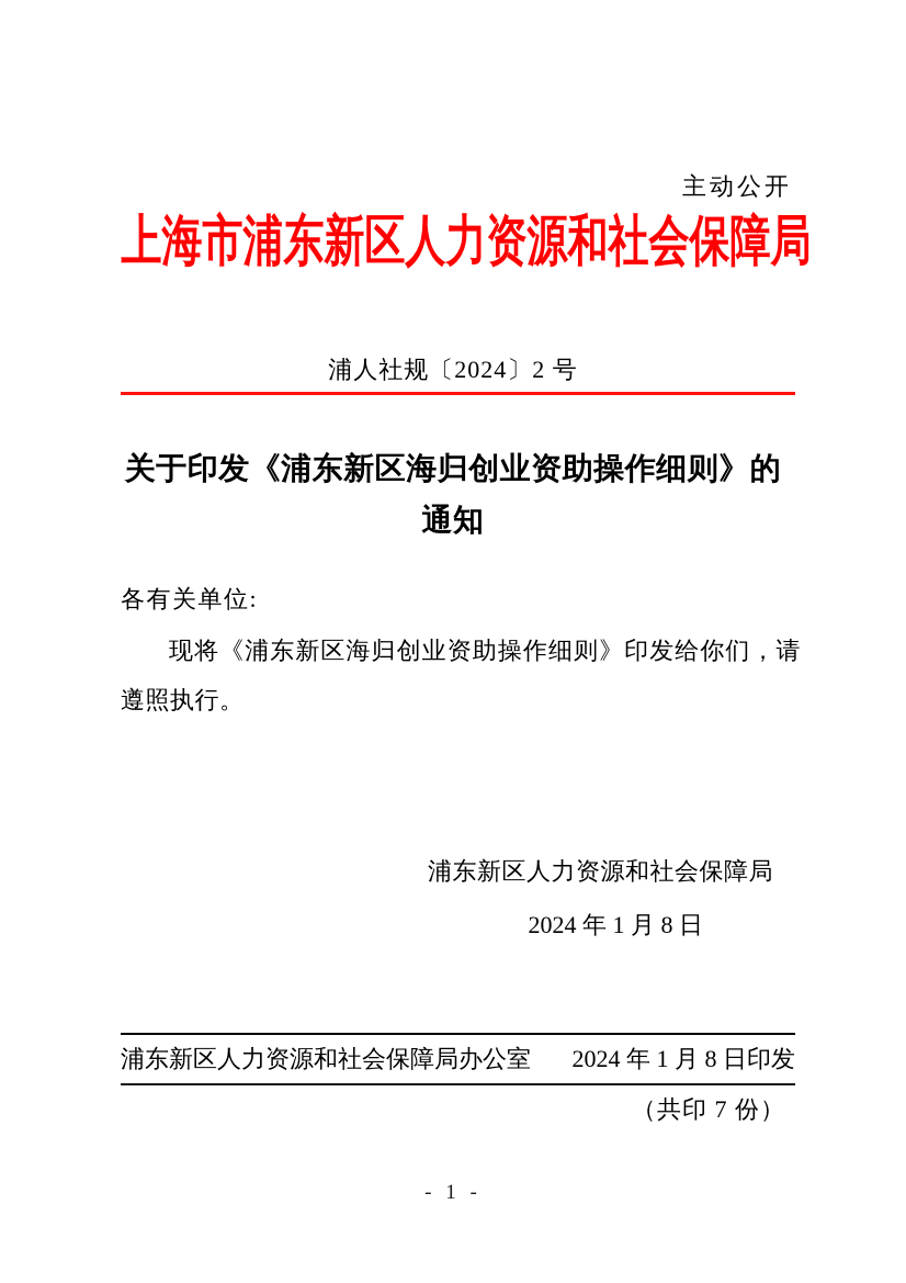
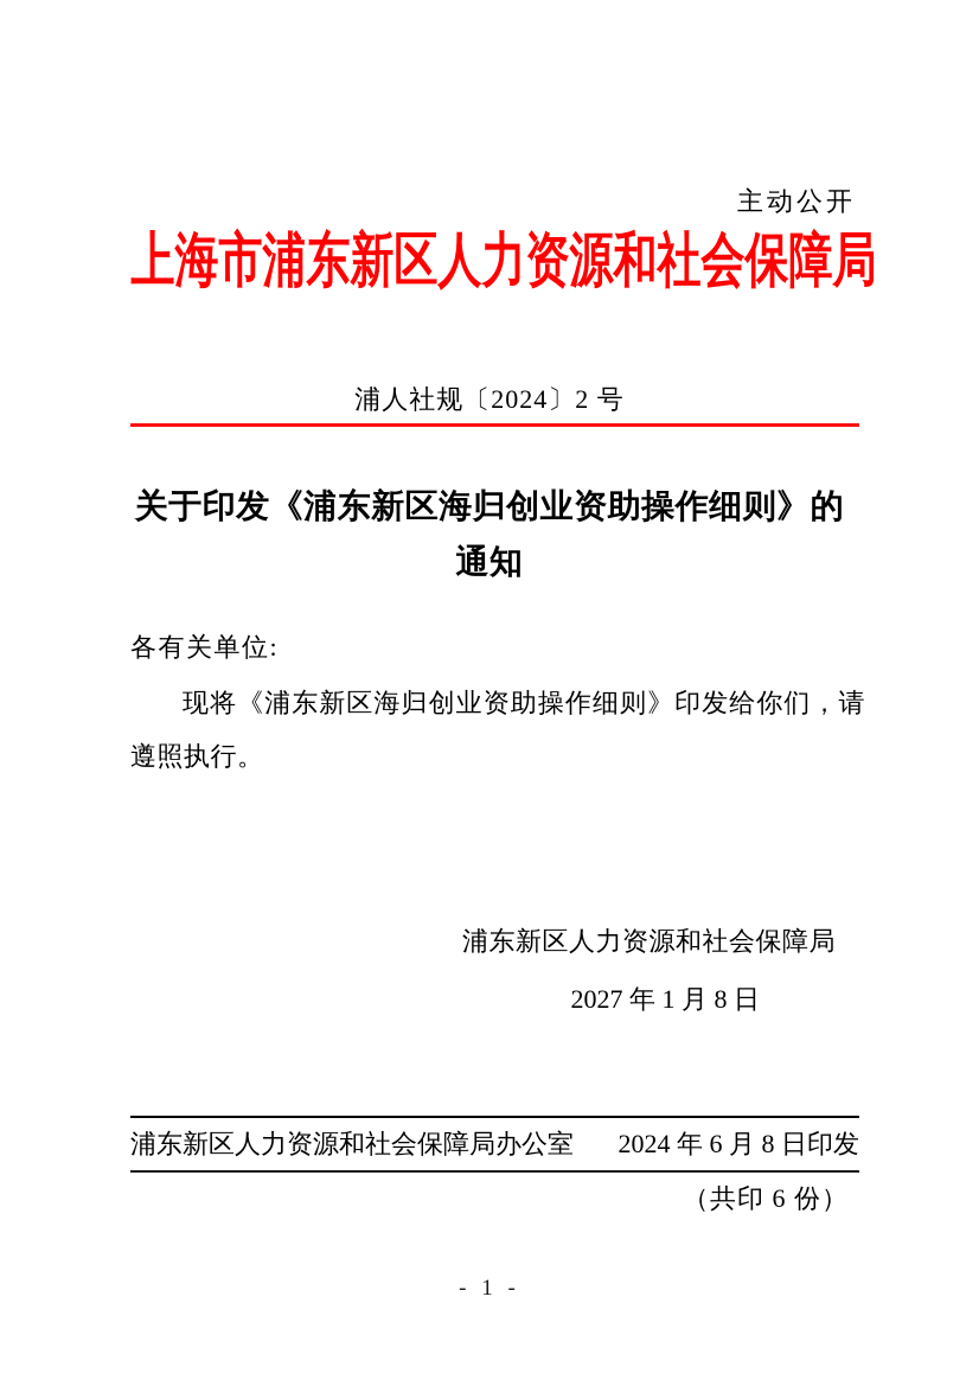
  主动公开
  上海市浦东新区人力资源和社会保障局
  浦人社规〔2024〕2 号
  关于印发《浦东新区海归创业资助操作细则》的
  通知
  各有关单位:
  现将《浦东新区海归创业资助操作细则》印发给你们，请遵照执行。
  浦东新区人力资源和社会保障局
- 2024 年 1 月 8 日
+ 2027 年 1 月 8 日
  浦东新区人力资源和社会保障局办公室
- 2024 年 1 月 8 日印发
+ 2024 年 6 月 8 日印发
- （共印 7 份）
+ （共印 6 份）
  - 1 -
